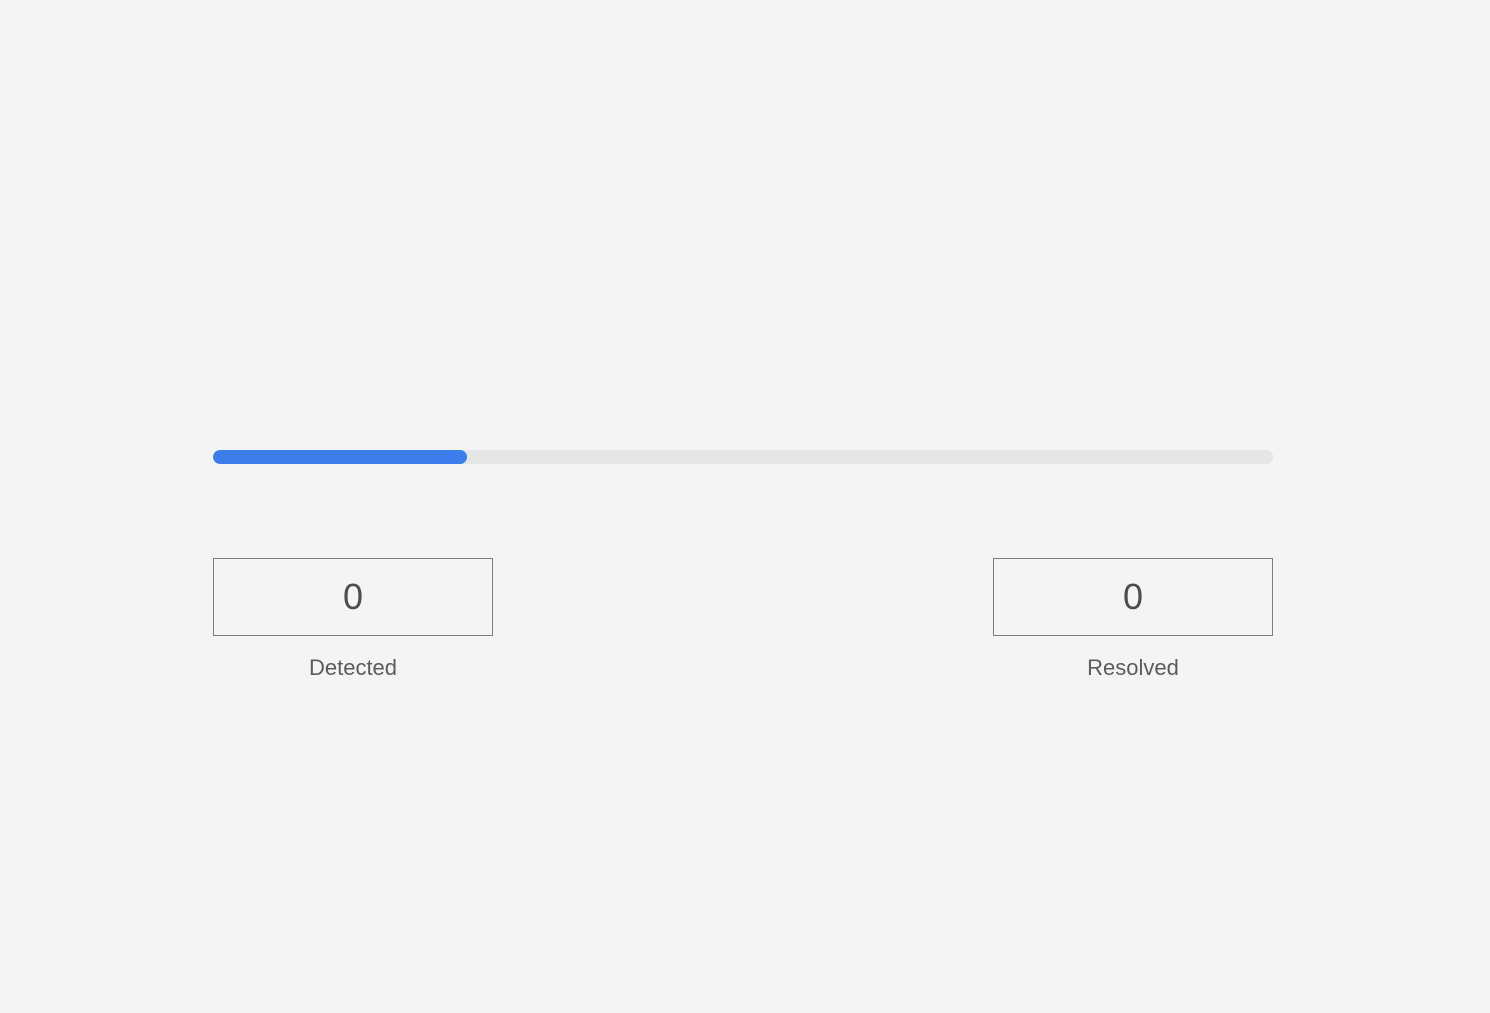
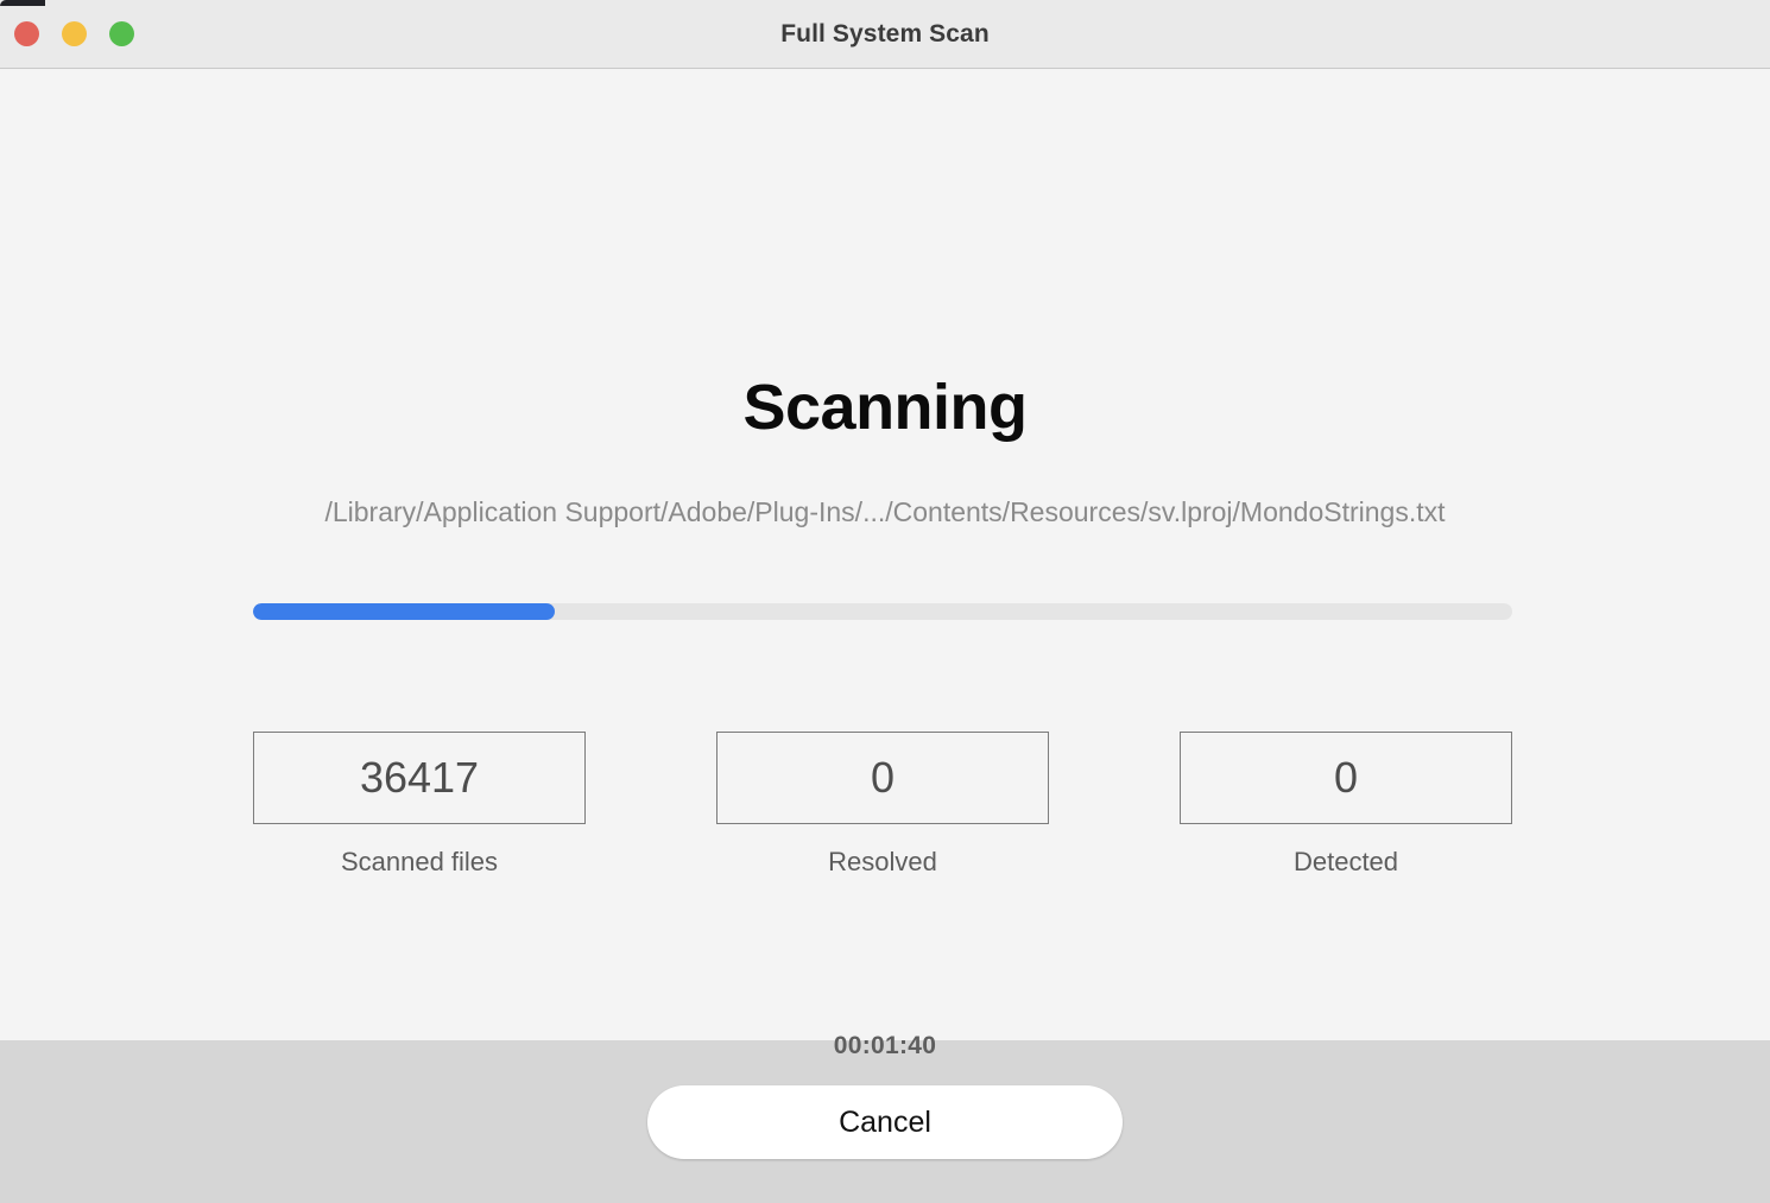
+ Full System Scan
+ Scanning
+ /Library/Application Support/Adobe/Plug-Ins/.../Contents/Resources/sv.lproj/MondoStrings.txt
+ 36417
+ Scanned files
  0
- Detected
+ Resolved
  0
- Resolved
+ Detected
+ 00:01:40
+ Cancel
